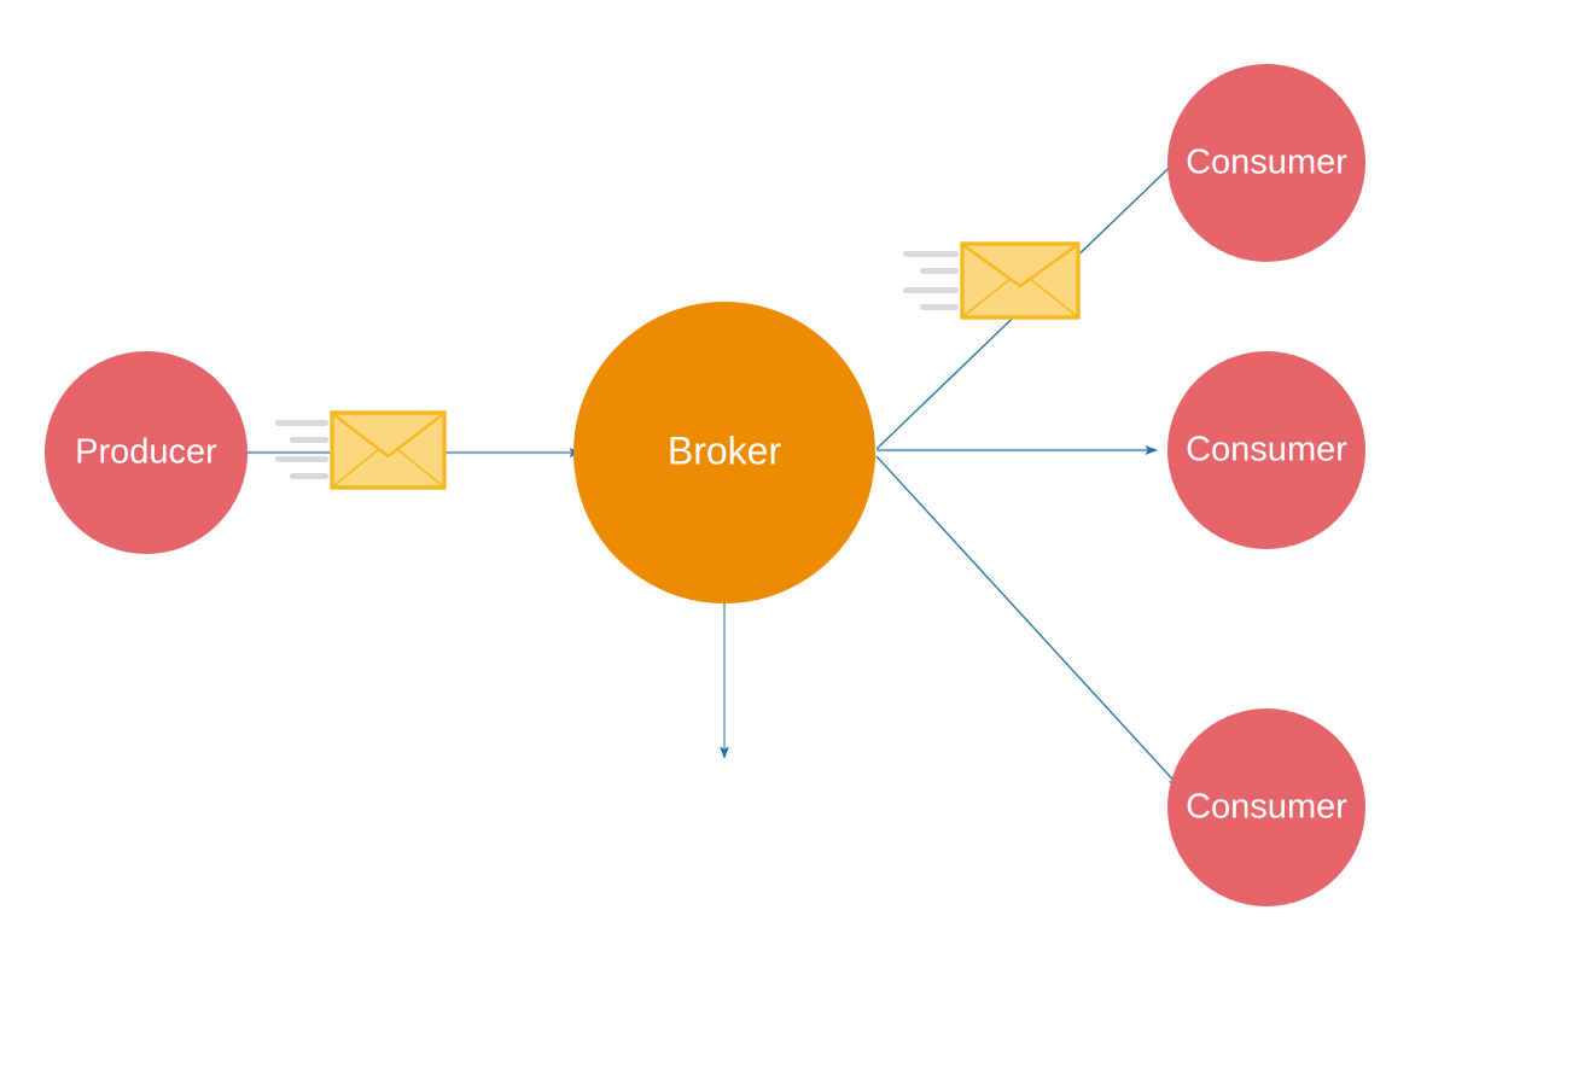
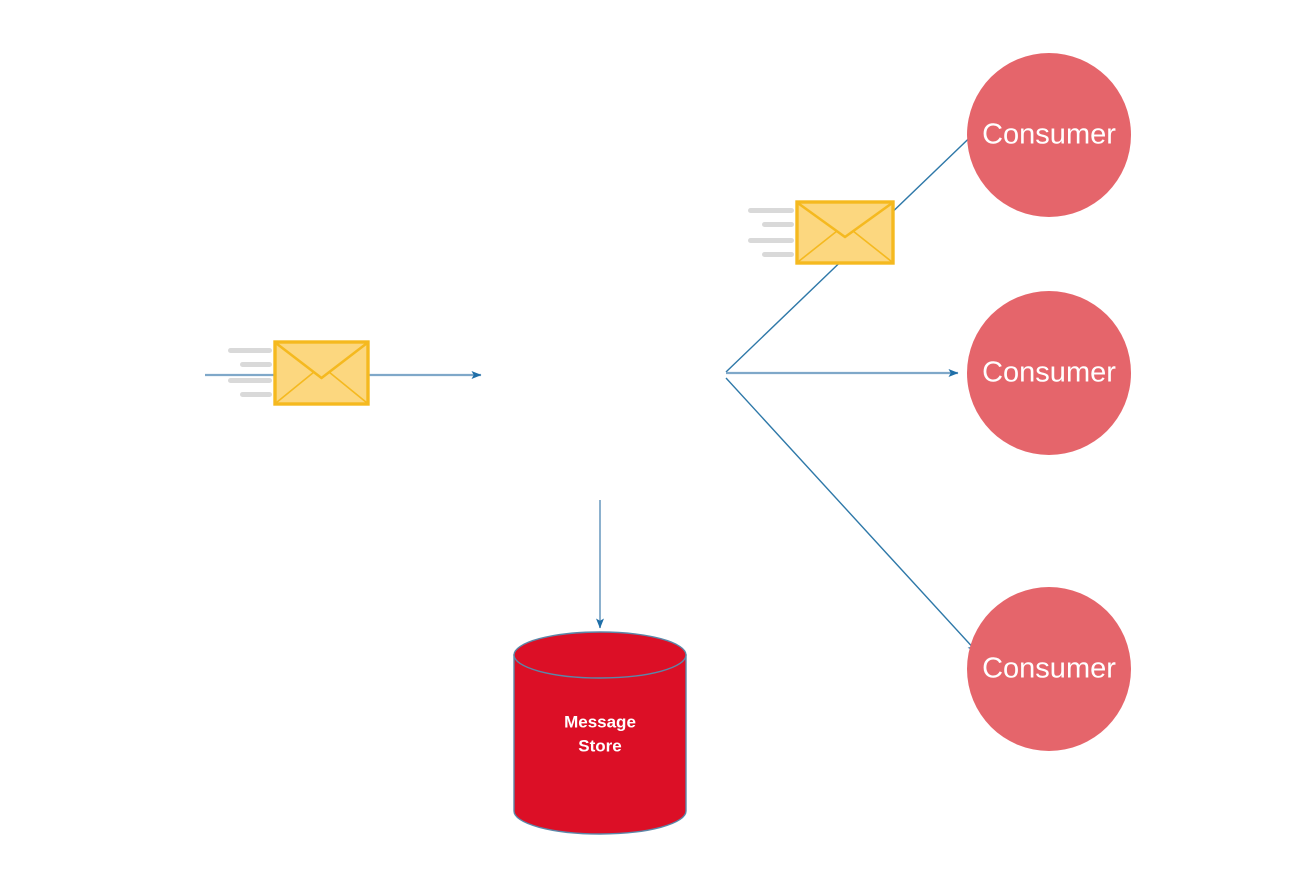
- Producer
- Broker
  Consumer
  Consumer
  Consumer
+ Message
+ Store
